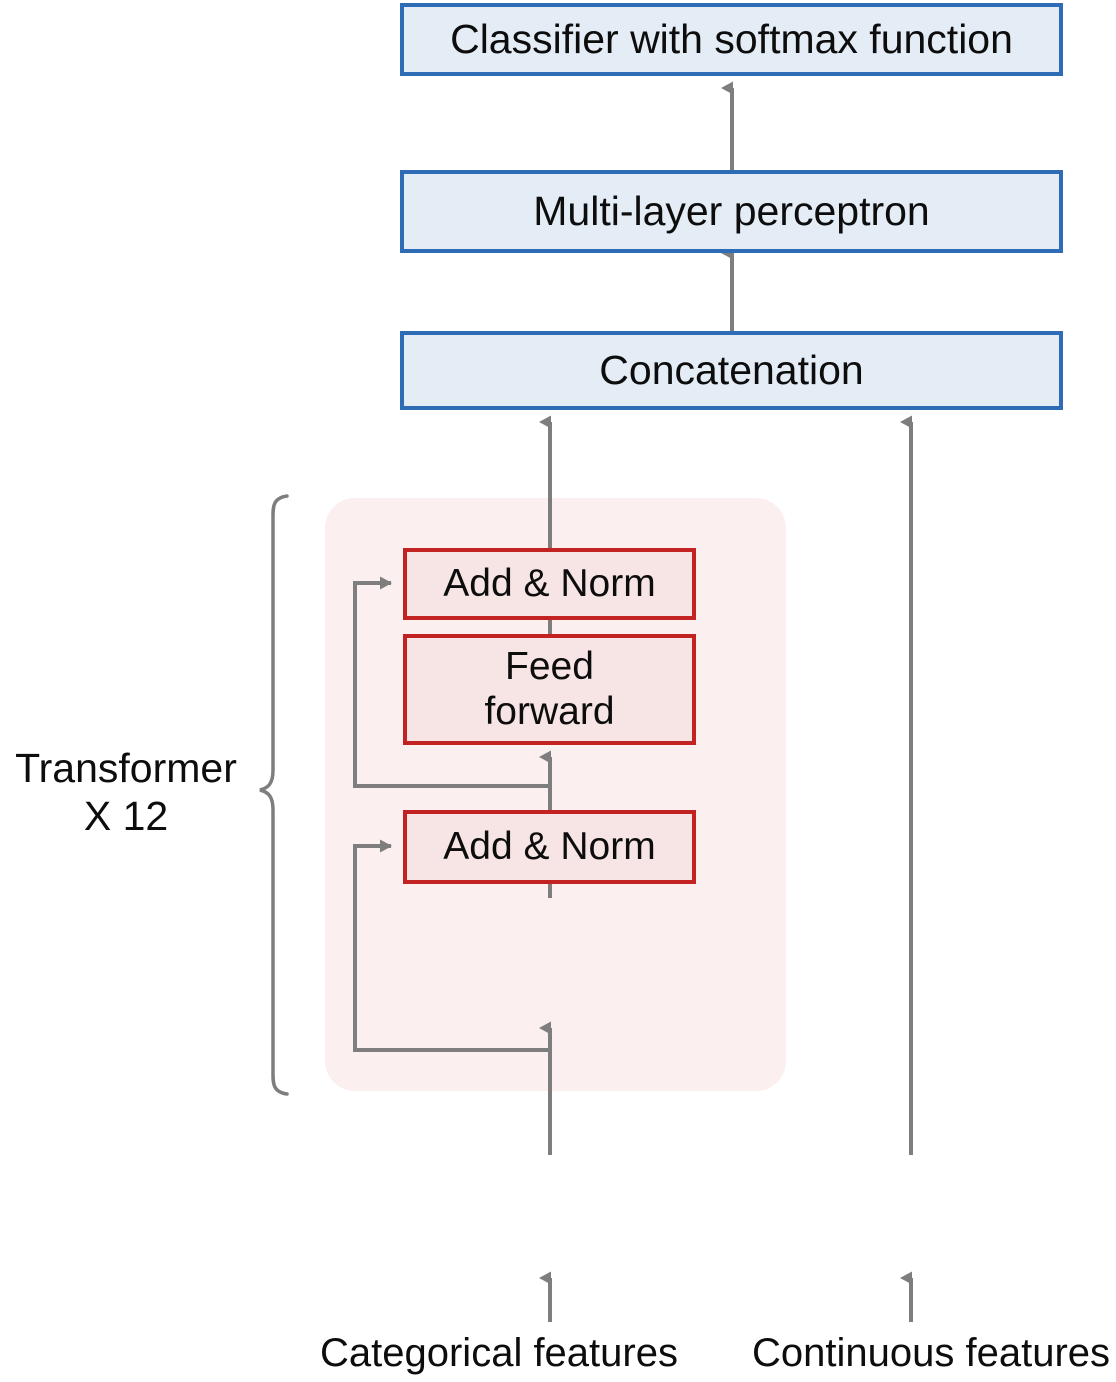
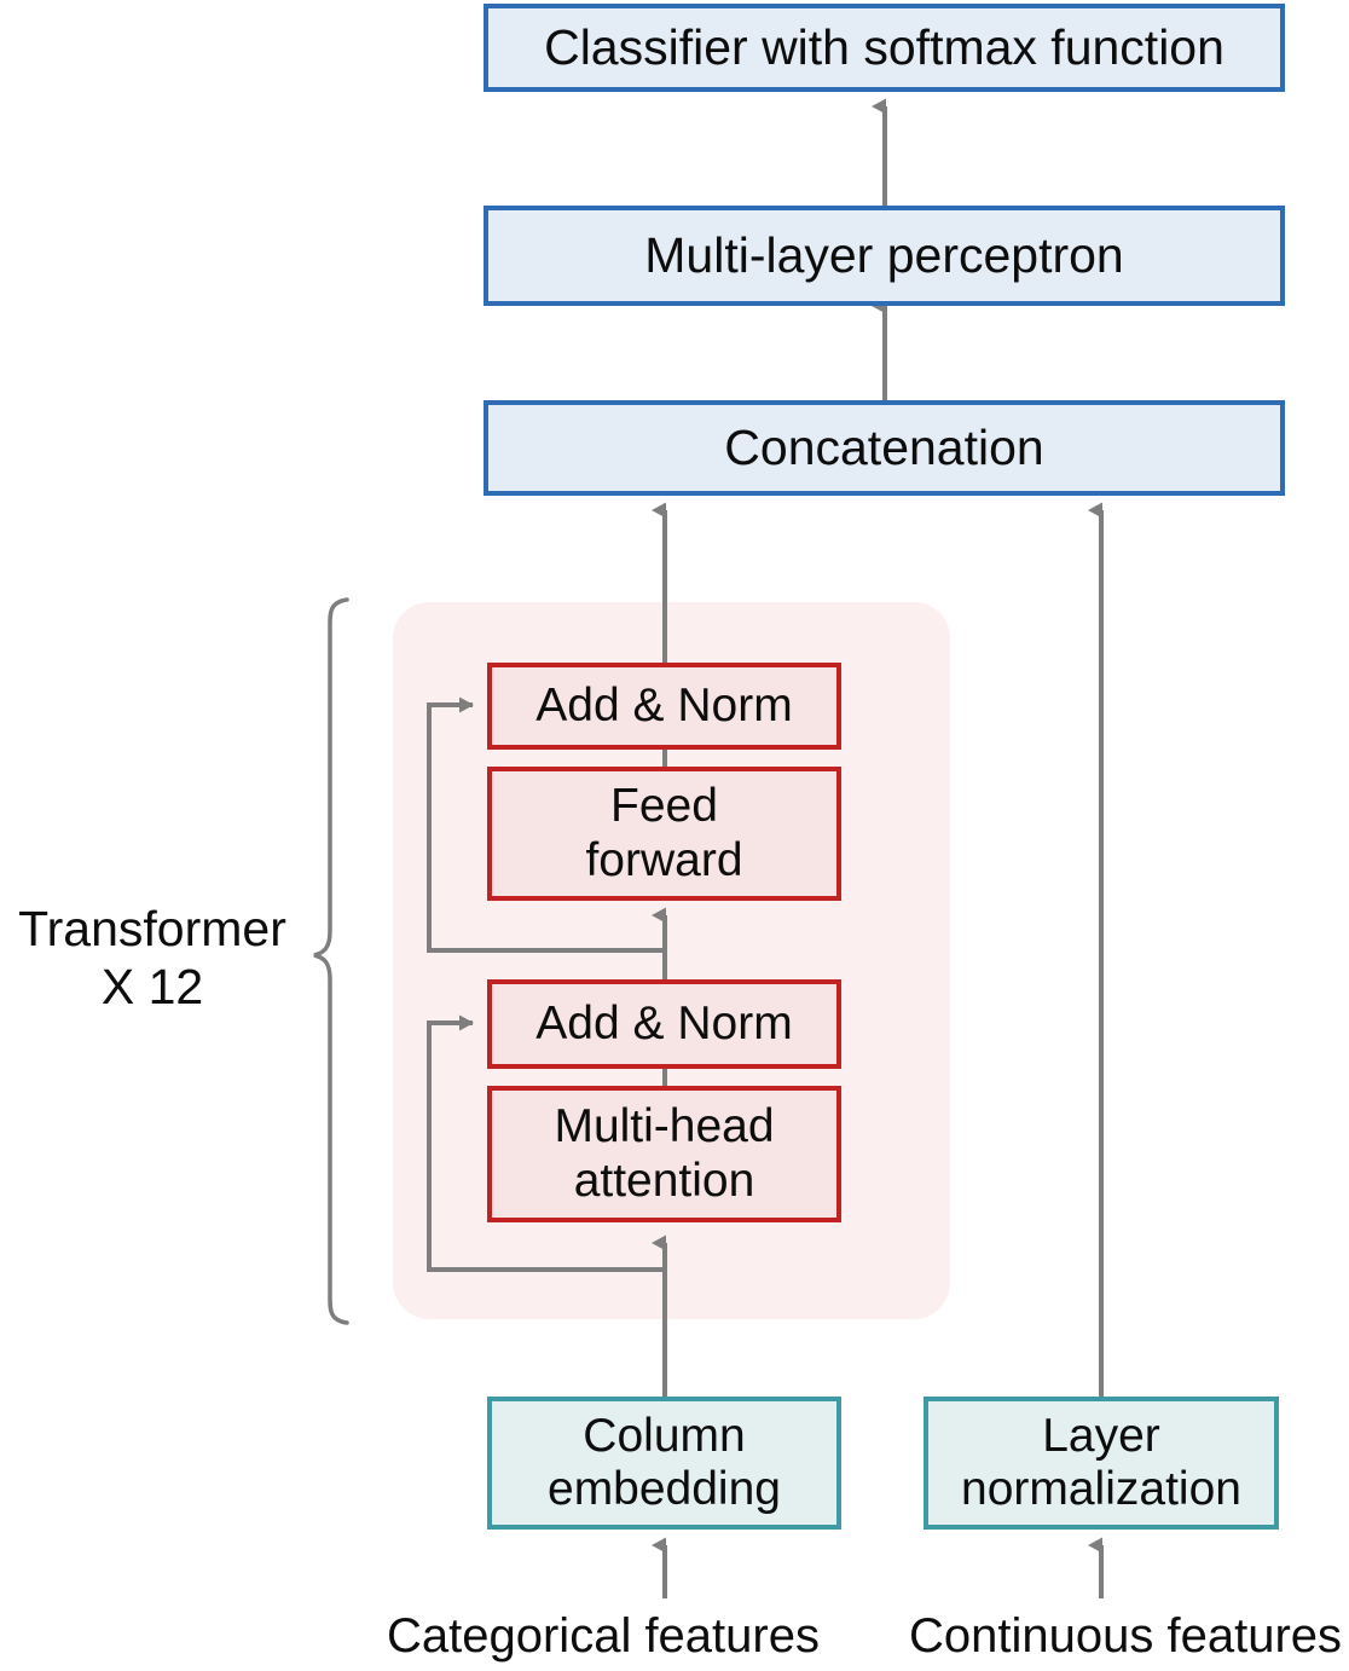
  Classifier with softmax function
  Multi-layer perceptron
  Concatenation
  Add & Norm
  Feed
  forward
  Add & Norm
+ Multi-head
+ attention
+ Column
+ embedding
+ Layer
+ normalization
  Transformer
  X 12
  Categorical features
  Continuous features
